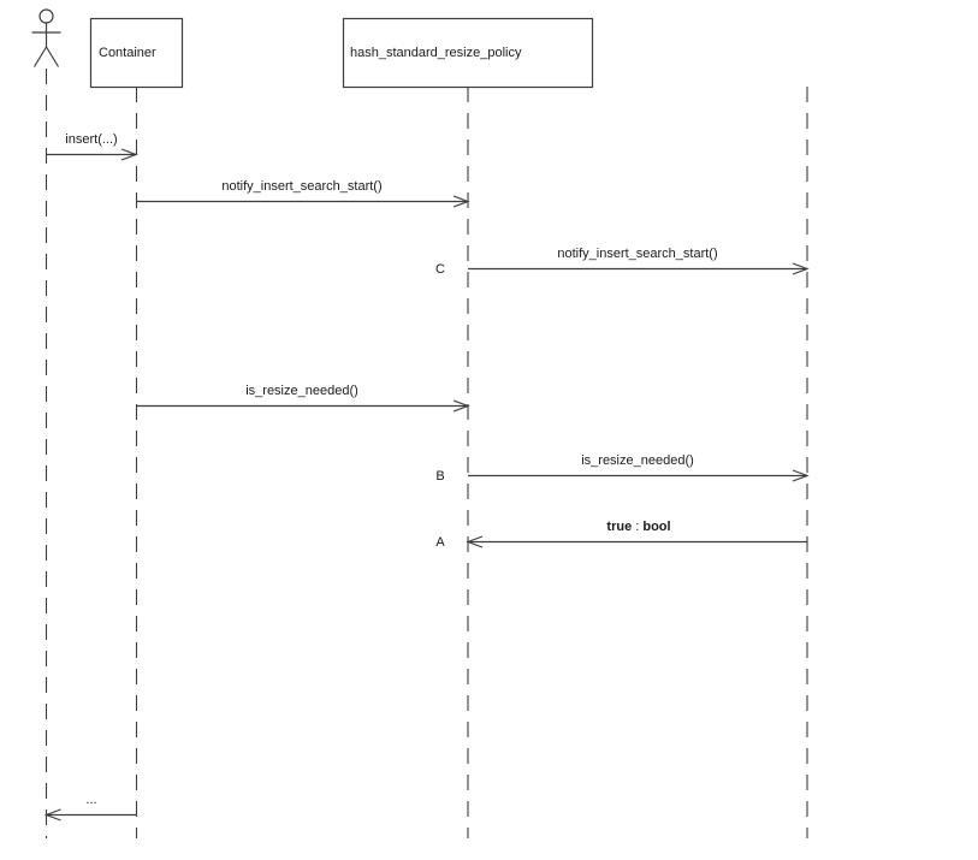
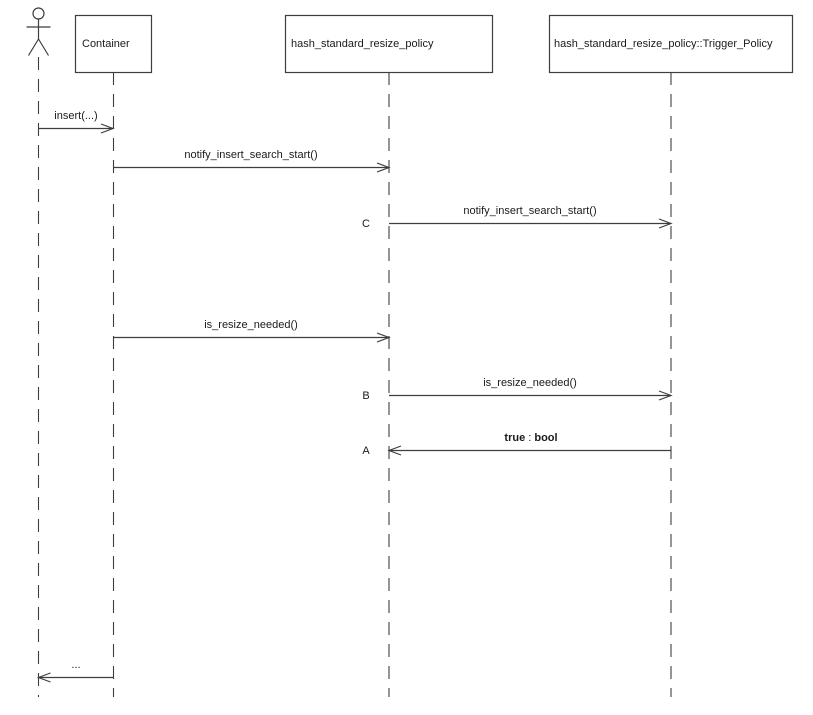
  Container
  hash_standard_resize_policy
+ hash_standard_resize_policy::Trigger_Policy
  insert(...)
  notify_insert_search_start()
  C
  notify_insert_search_start()
  is_resize_needed()
  B
  is_resize_needed()
  A
  true : bool
  ...
